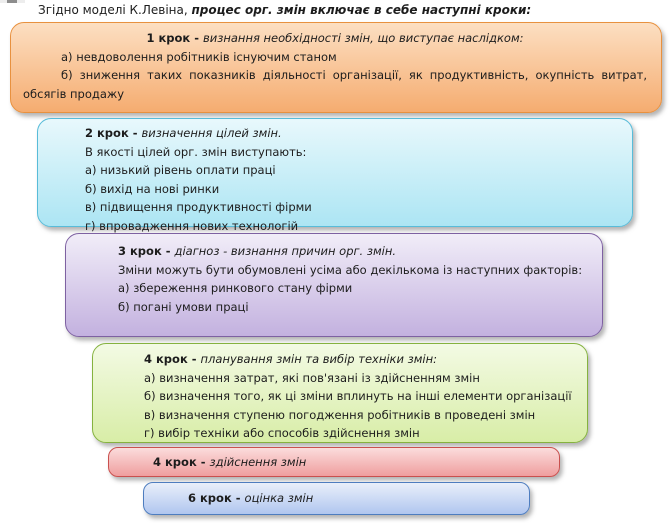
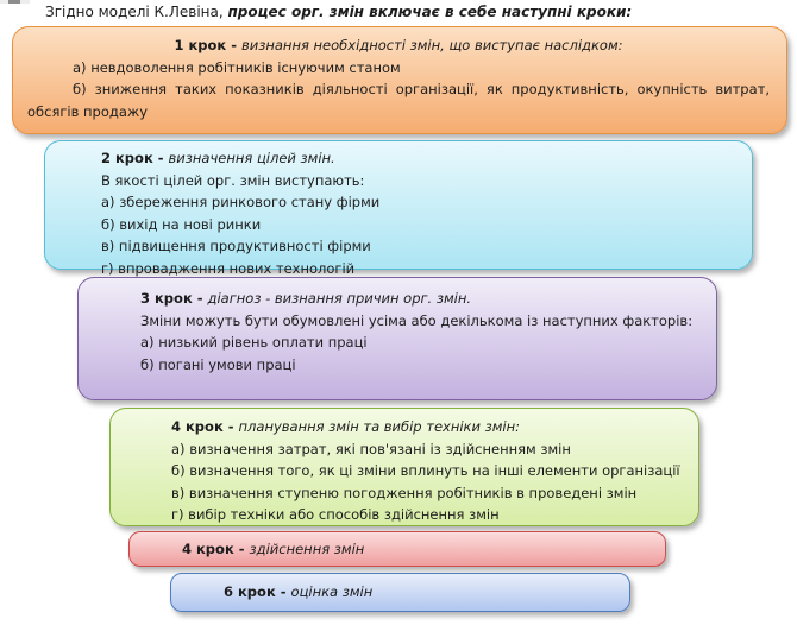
  Згідно моделі К.Левіна, процес орг. змін включає в себе наступні кроки:
  1 крок - визнання необхідності змін, що виступає наслідком:
  а) невдоволення робітників існуючим станом
  б) зниження таких показників діяльності організації, як продуктивність, окупність витрат, обсягів продажу
  2 крок - визначення цілей змін.
  В якості цілей орг. змін виступають:
- а) низький рівень оплати праці
+ а) збереження ринкового стану фірми
  б) вихід на нові ринки
  в) підвищення продуктивності фірми
  г) впровадження нових технологій
  3 крок - діагноз - визнання причин орг. змін.
  Зміни можуть бути обумовлені усіма або декількома із наступних факторів:
- а) збереження ринкового стану фірми
+ а) низький рівень оплати праці
  б) погані умови праці
  4 крок - планування змін та вибір техніки змін:
  а) визначення затрат, які пов'язані із здійсненням змін
  б) визначення того, як ці зміни вплинуть на інші елементи організації
  в) визначення ступеню погодження робітників в проведені змін
  г) вибір техніки або способів здійснення змін
  4 крок - здійснення змін
  6 крок - оцінка змін
